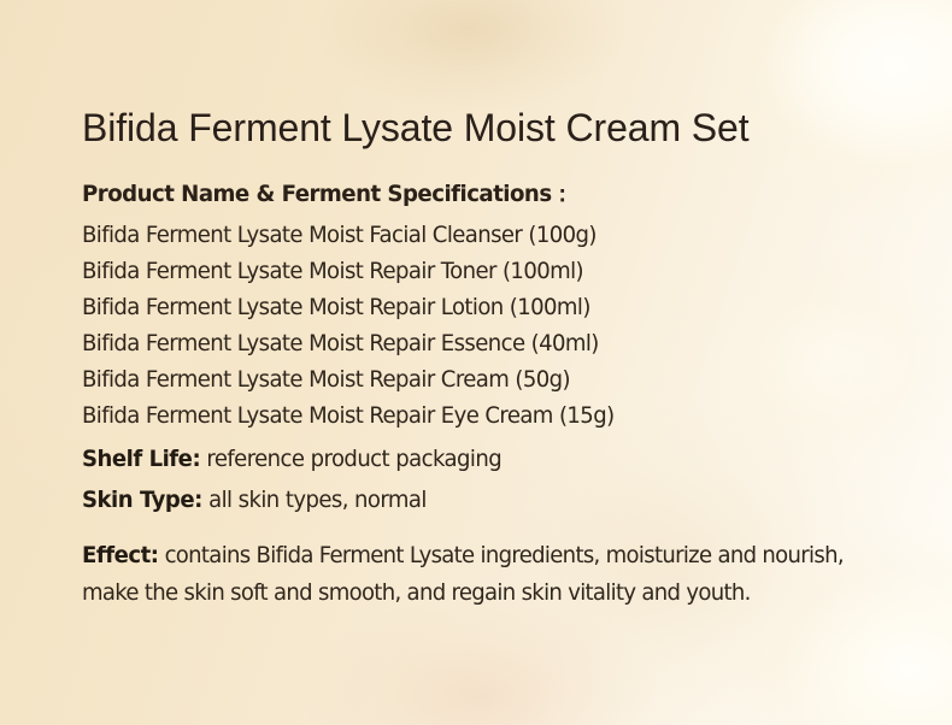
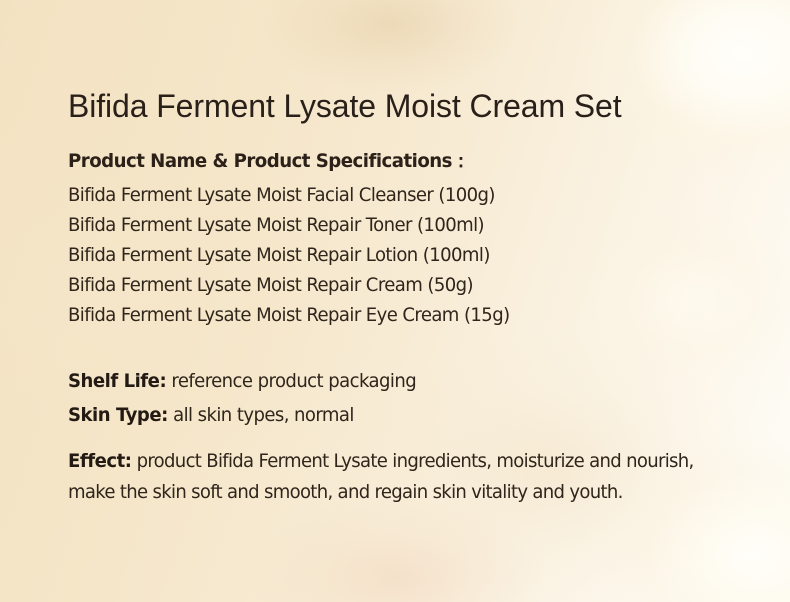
  Bifida Ferment Lysate Moist Cream Set
- Product Name & Ferment Specifications：
+ Product Name & Product Specifications：
  Bifida Ferment Lysate Moist Facial Cleanser (100g)
  Bifida Ferment Lysate Moist Repair Toner (100ml)
  Bifida Ferment Lysate Moist Repair Lotion (100ml)
- Bifida Ferment Lysate Moist Repair Essence (40ml)
  Bifida Ferment Lysate Moist Repair Cream (50g)
  Bifida Ferment Lysate Moist Repair Eye Cream (15g)
  Shelf Life: reference product packaging
  Skin Type: all skin types, normal
- Effect: contains Bifida Ferment Lysate ingredients, moisturize and nourish, make the skin soft and smooth, and regain skin vitality and youth.
+ Effect: product Bifida Ferment Lysate ingredients, moisturize and nourish, make the skin soft and smooth, and regain skin vitality and youth.
